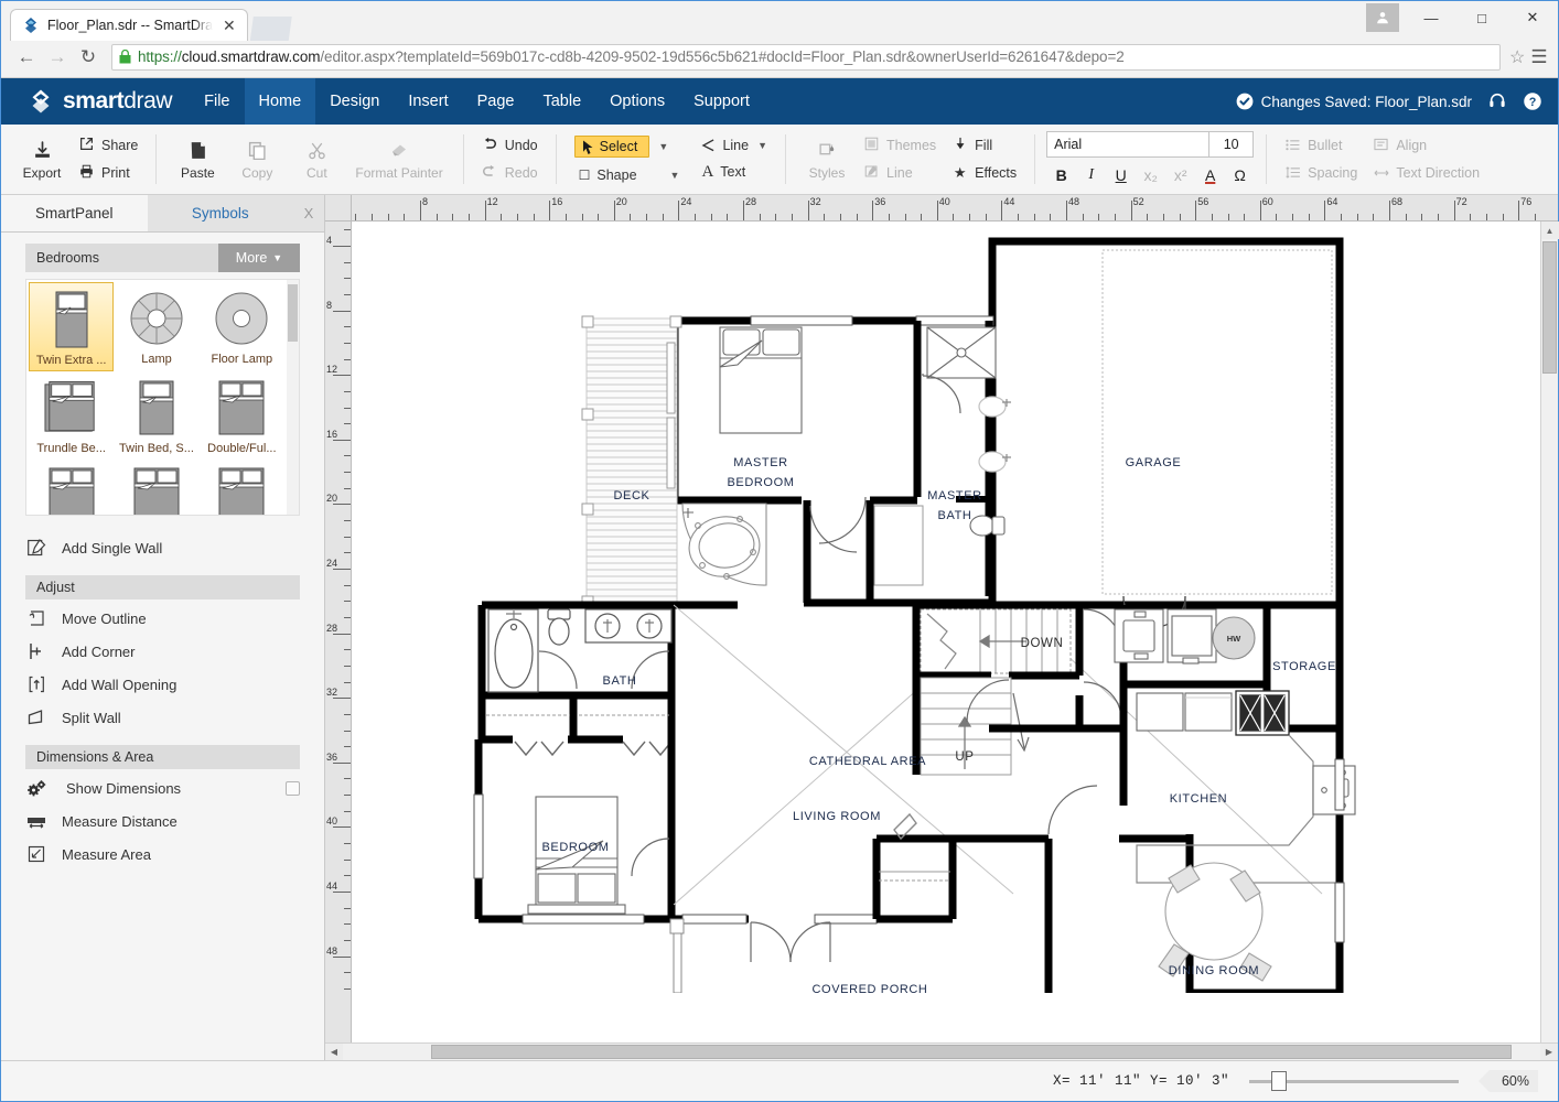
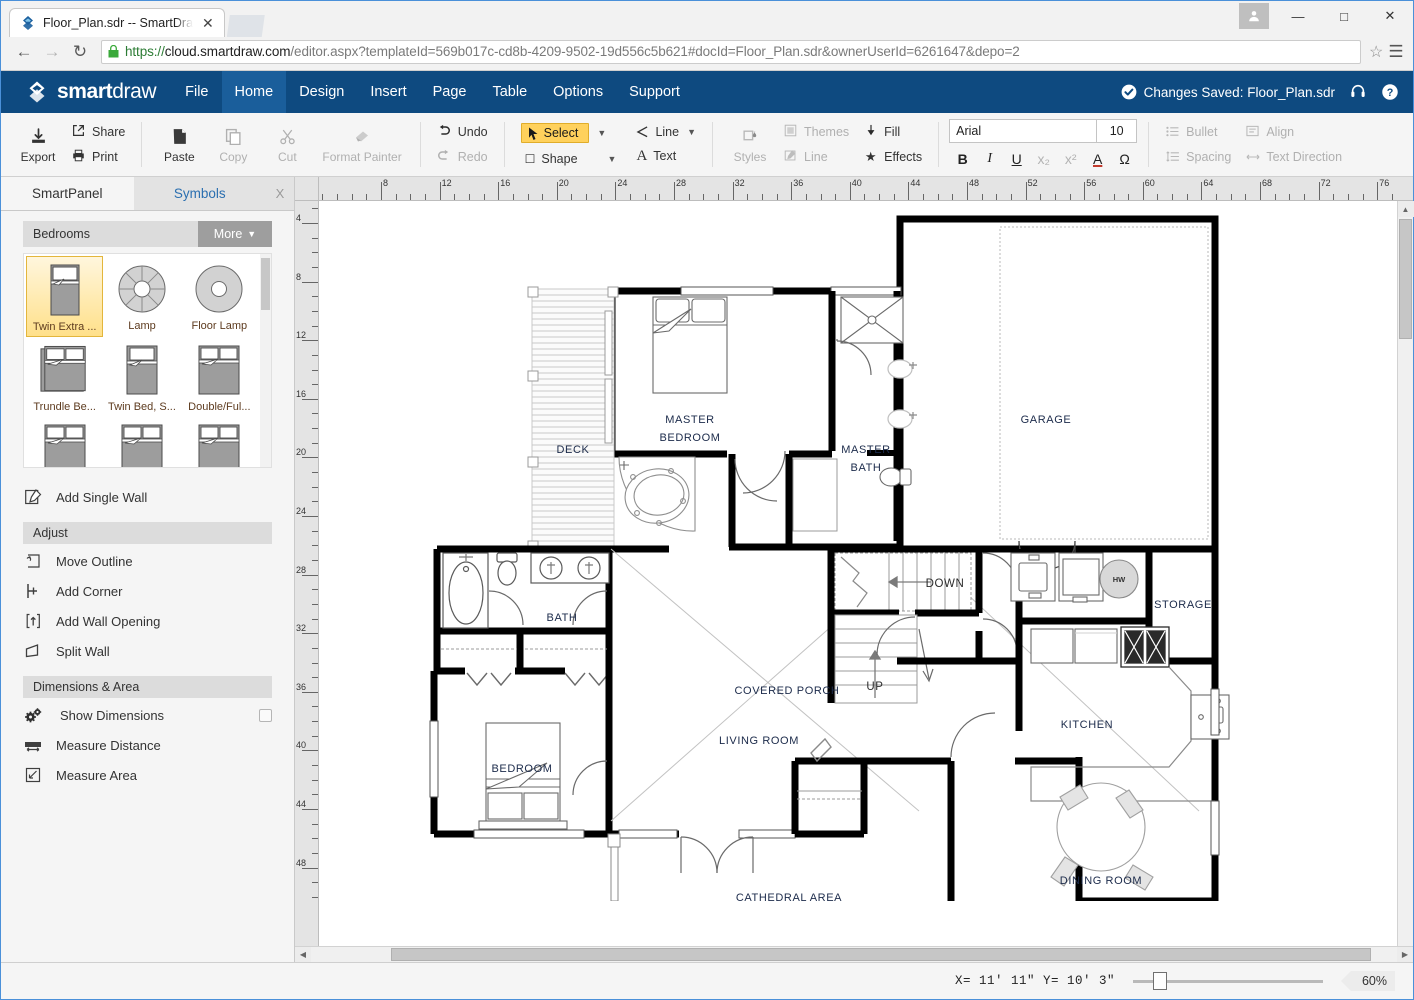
  Floor_Plan.sdr -- SmartDra
  ✕
  —
  □
  ✕
  ←
  →
  ↻
  https://cloud.smartdraw.com/editor.aspx?templateId=569b017c-cd8b-4209-9502-19d556c5b621#docId=Floor_Plan.sdr&ownerUserId=6261647&depo=2
  ☆
  ☰
  smartdraw
  File
  Home
  Design
  Insert
  Page
  Table
  Options
  Support
  Changes Saved: Floor_Plan.sdr
  ?
  Export
  Share
  Print
  Paste
  Copy
  Cut
  Format Painter
  Undo
  Redo
  Select
  ▼
  ☐
  Shape
  ▼
  Line
  ▼
  A
  Text
  Styles
  Themes
  Line
  Fill
  ★
  Effects
  Arial
  10
  B
  I
  U
  x₂
  x²
  A
  Ω
  Bullet
  Spacing
  Align
  Text Direction
  SmartPanel
  Symbols
  X
  Bedrooms
  More
  ▼
  Twin Extra ...
  Lamp
  Floor Lamp
  Trundle Be...
  Twin Bed, S...
  Double/Ful...
  Add Single Wall
  Adjust
  Move Outline
  Add Corner
  Add Wall Opening
  Split Wall
  Dimensions & Area
  Show Dimensions
  Measure Distance
  Measure Area
  8
  12
  16
  20
  24
  28
  32
  36
  40
  44
  48
  52
  56
  60
  64
  68
  72
  76
  4
  8
  12
  16
  20
  24
  28
  32
  36
  40
  44
  48
  DECK
  MASTER
  BEDROOM
  MASTER
  BATH
  GARAGE
  STORAGE
  BATH
  KITCHEN
- CATHEDRAL AREA
+ COVERED PORCH
  LIVING ROOM
  BEDROOM
  DINING ROOM
- COVERED PORCH
+ CATHEDRAL AREA
  DOWN
  UP
  HW
  ▲
  ◀
  ▶
  X= 11' 11" Y= 10' 3"
  60%
